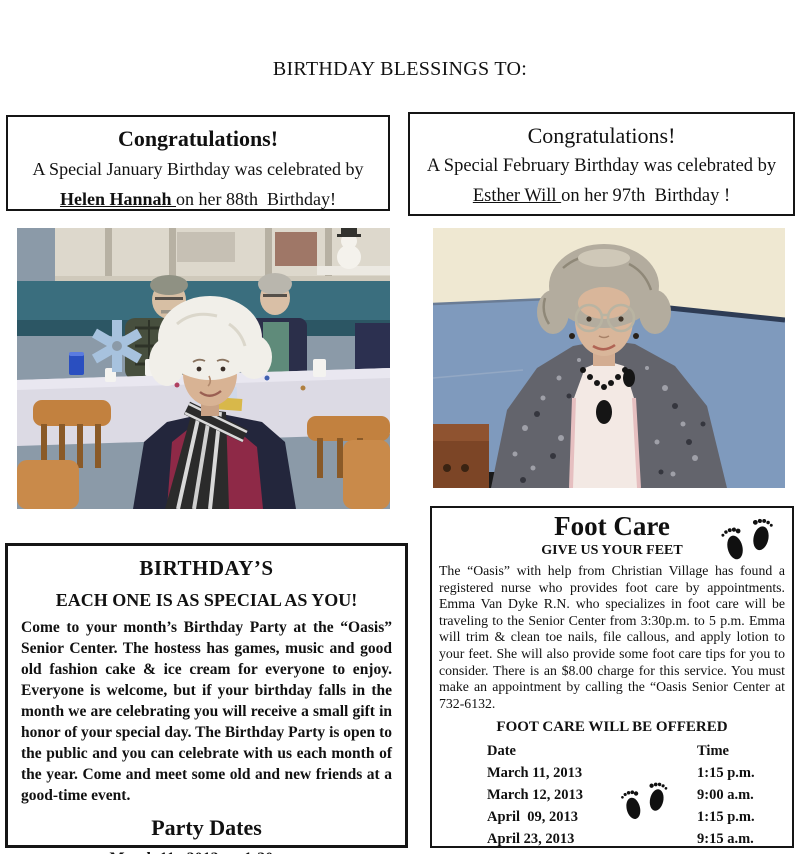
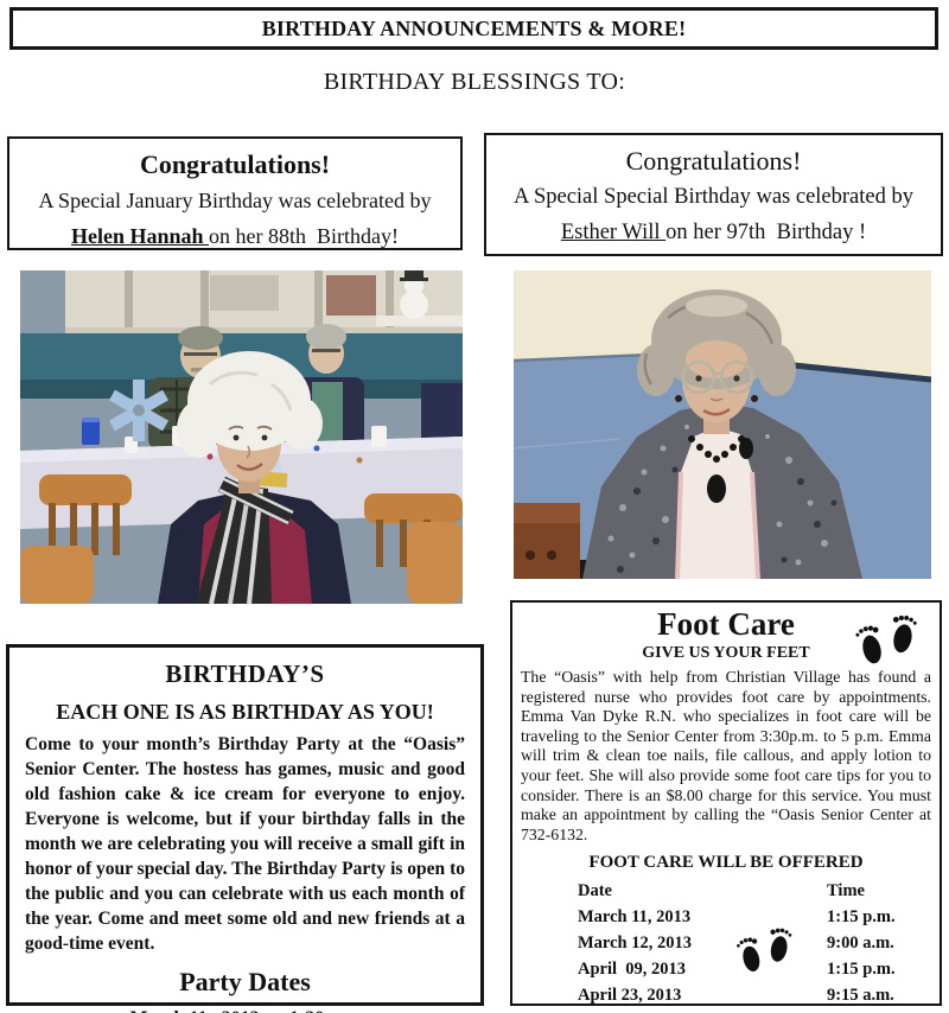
+ BIRTHDAY ANNOUNCEMENTS & MORE!
  BIRTHDAY BLESSINGS TO:
  Congratulations!
  A Special January Birthday was celebrated by
  Helen Hannah on her 88th Birthday!
  Congratulations!
- A Special February Birthday was celebrated by
+ A Special Special Birthday was celebrated by
  Esther Will on her 97th Birthday !
  BIRTHDAY’S
- EACH ONE IS AS SPECIAL AS YOU!
+ EACH ONE IS AS BIRTHDAY AS YOU!
  Come to your month’s Birthday Party at the “Oasis” Senior Center. The hostess has games, music and good old fashion cake & ice cream for everyone to enjoy. Everyone is welcome, but if your birthday falls in the month we are celebrating you will receive a small gift in honor of your special day. The Birthday Party is open to the public and you can celebrate with us each month of the year. Come and meet some old and new friends at a good-time event.
  Party Dates
  Foot Care
  GIVE US YOUR FEET
  The “Oasis” with help from Christian Village has found a registered nurse who provides foot care by appointments. Emma Van Dyke R.N. who specializes in foot care will be traveling to the Senior Center from 3:30p.m. to 5 p.m. Emma will trim & clean toe nails, file callous, and apply lotion to your feet. She will also provide some foot care tips for you to consider. There is an $8.00 charge for this service. You must make an appointment by calling the “Oasis Senior Center at 732-6132.
  FOOT CARE WILL BE OFFERED
  Date
  Time
  March 11, 2013
  1:15 p.m.
  March 12, 2013
  9:00 a.m.
  April 09, 2013
  1:15 p.m.
  April 23, 2013
  9:15 a.m.
